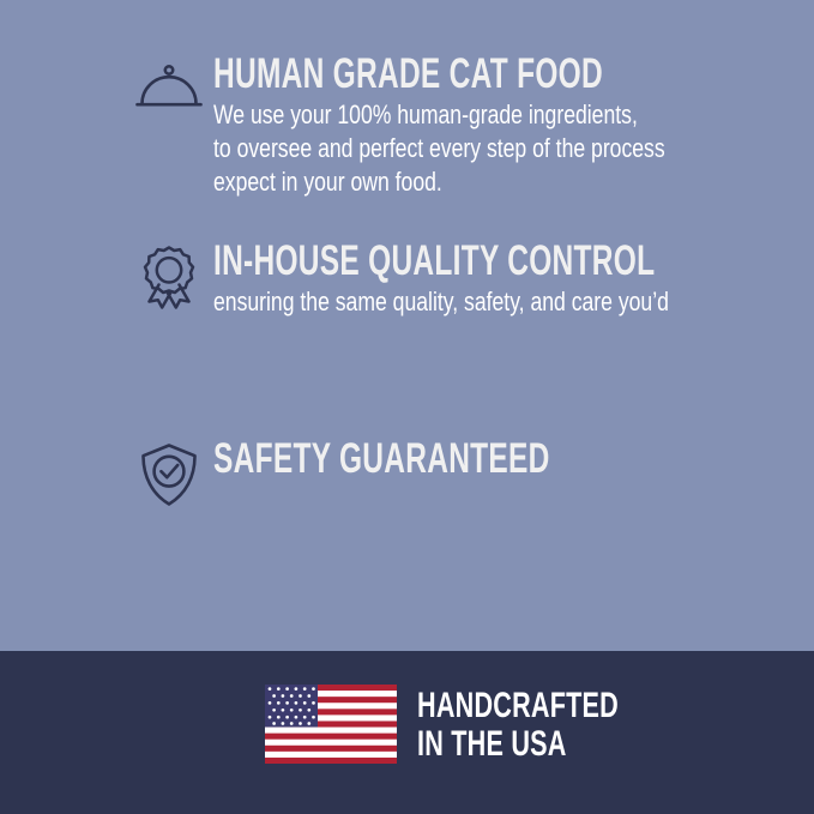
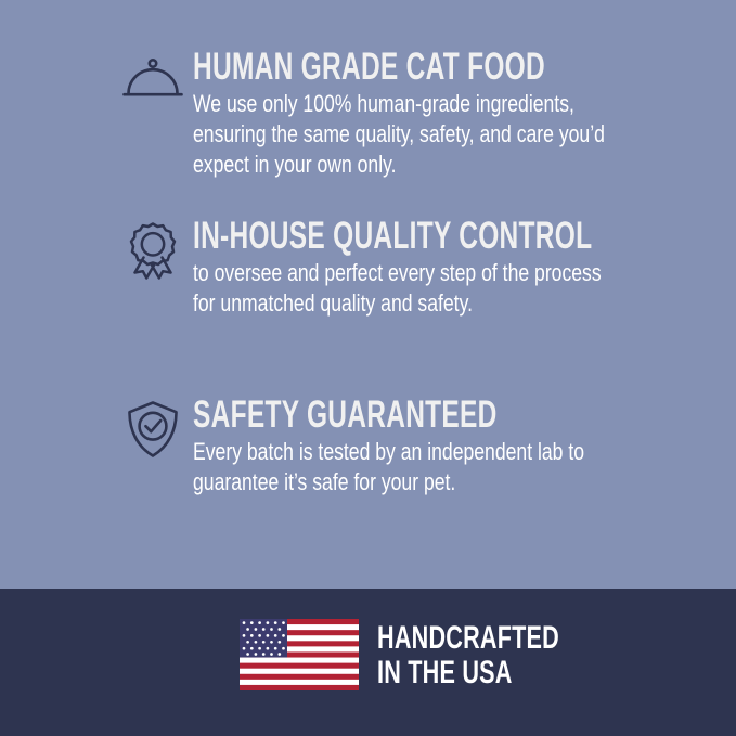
  HUMAN GRADE CAT FOOD
- We use your 100% human-grade ingredients,
+ We use only 100% human-grade ingredients,
- to oversee and perfect every step of the process
+ ensuring the same quality, safety, and care you’d
- expect in your own food.
+ expect in your own only.
  IN-HOUSE QUALITY CONTROL
- ensuring the same quality, safety, and care you’d
+ to oversee and perfect every step of the process
+ for unmatched quality and safety.
  SAFETY GUARANTEED
+ Every batch is tested by an independent lab to
+ guarantee it’s safe for your pet.
  HANDCRAFTED
  IN THE USA
